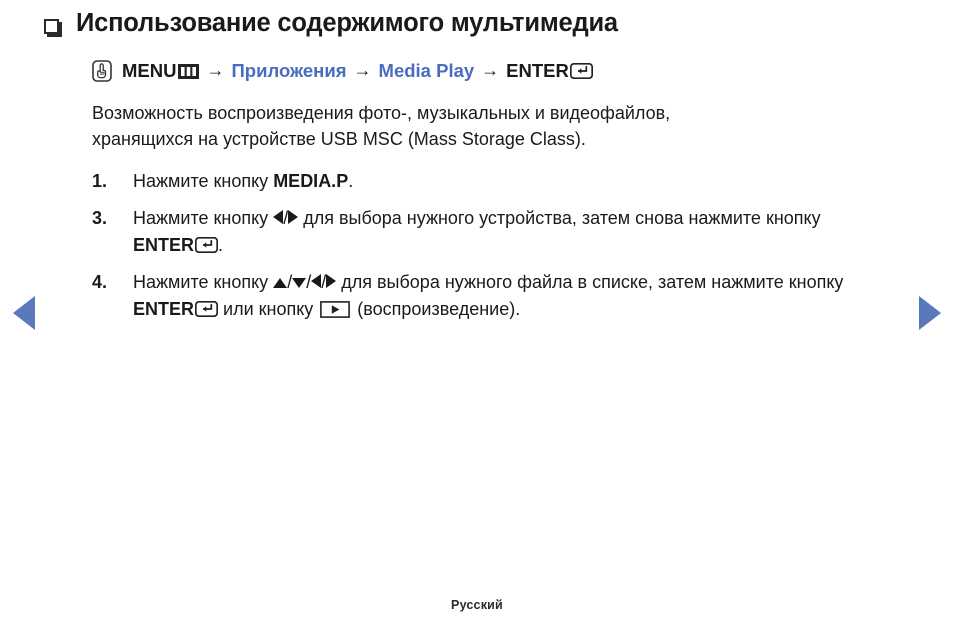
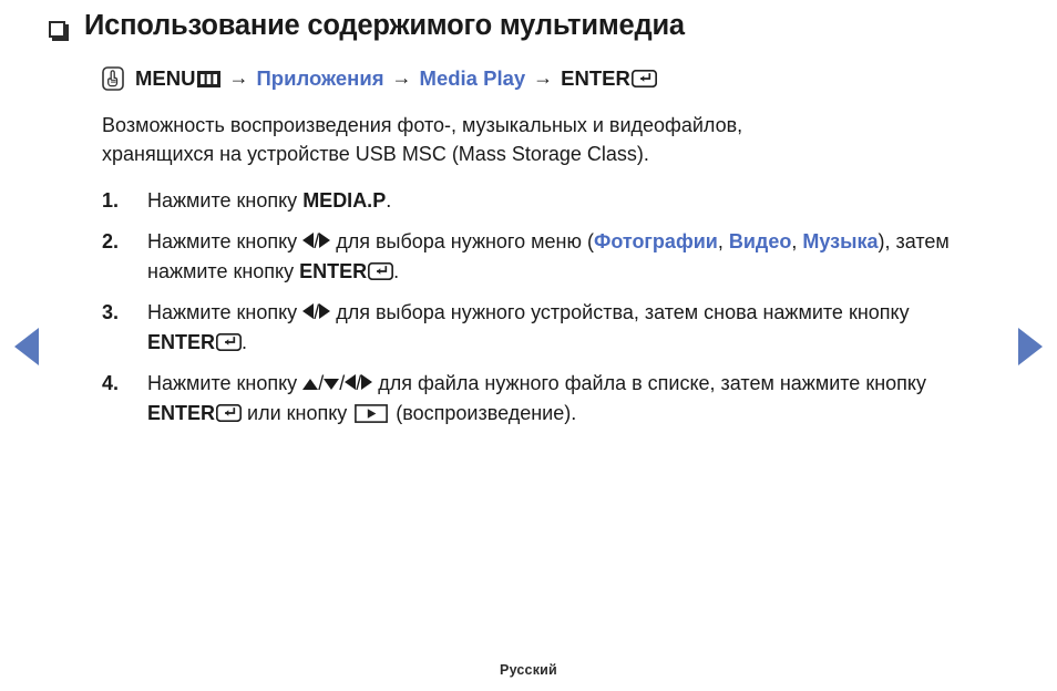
  Использование содержимого мультимедиа
  MENU
  →
  Приложения
  →
  Media Play
  →
  ENTER
  Возможность воспроизведения фото-, музыкальных и видеофайлов,
  хранящихся на устройстве USB MSC (Mass Storage Class).
  1.
  Нажмите кнопку MEDIA.P.
+ 2.
+ Нажмите кнопку / для выбора нужного меню (Фотографии, Видео, Музыка), затем нажмите кнопку ENTER .
  3.
  Нажмите кнопку / для выбора нужного устройства, затем снова нажмите кнопку ENTER .
  4.
- Нажмите кнопку / / / для выбора нужного файла в списке, затем нажмите кнопку ENTER или кнопку (воспроизведение).
+ Нажмите кнопку / / / для файла нужного файла в списке, затем нажмите кнопку ENTER или кнопку (воспроизведение).
  Русский
